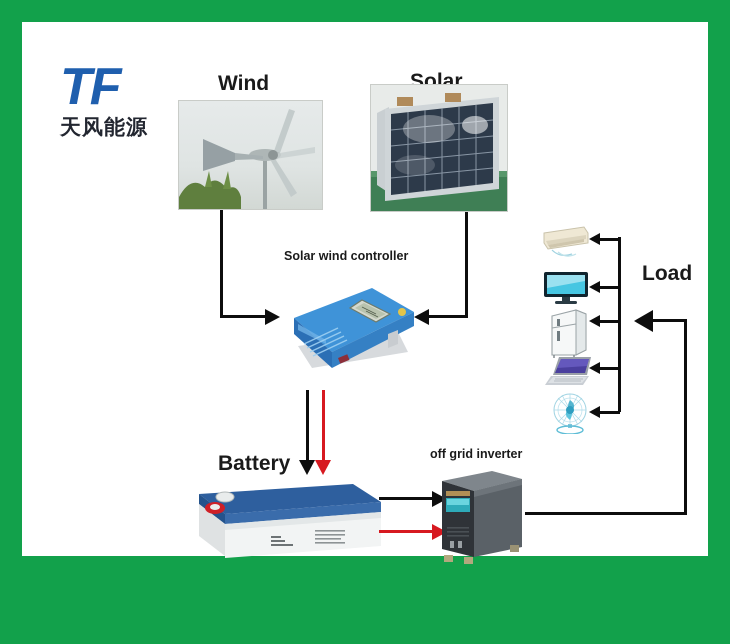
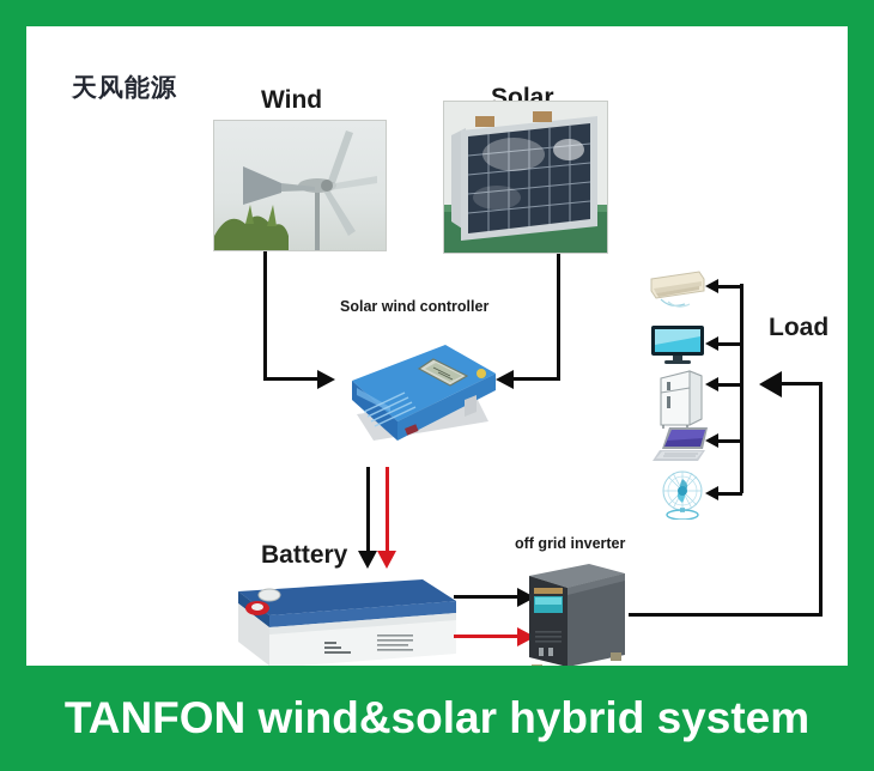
- TF
  天风能源
  Wind
  Solar
  Load
  Battery
  Solar wind controller
  off grid inverter
+ TANFON wind&solar hybrid system
